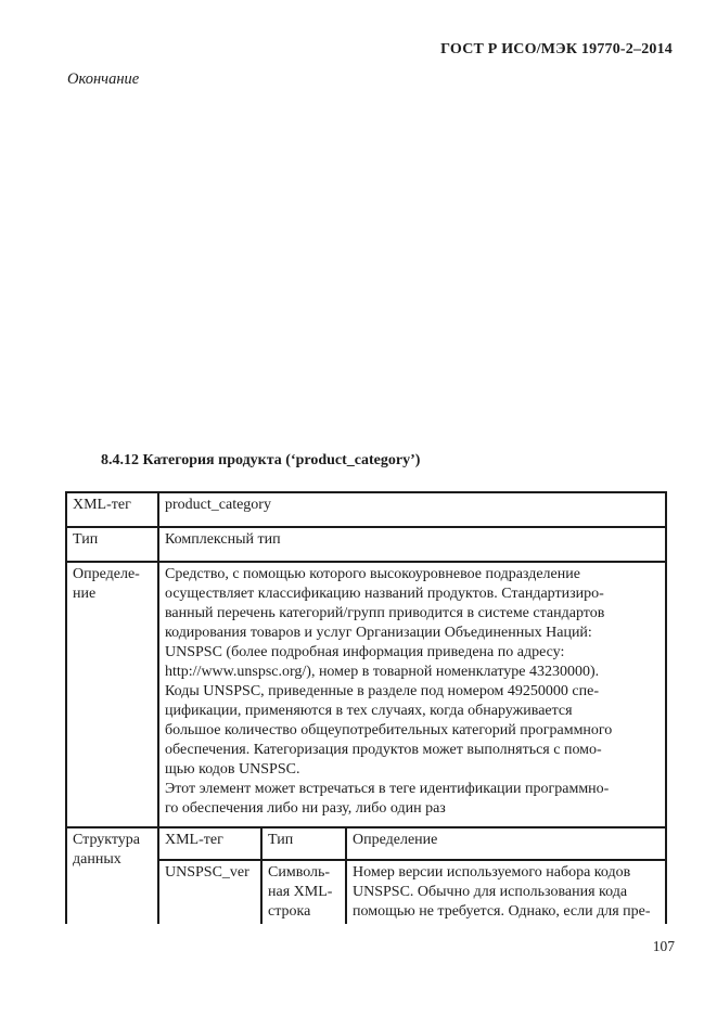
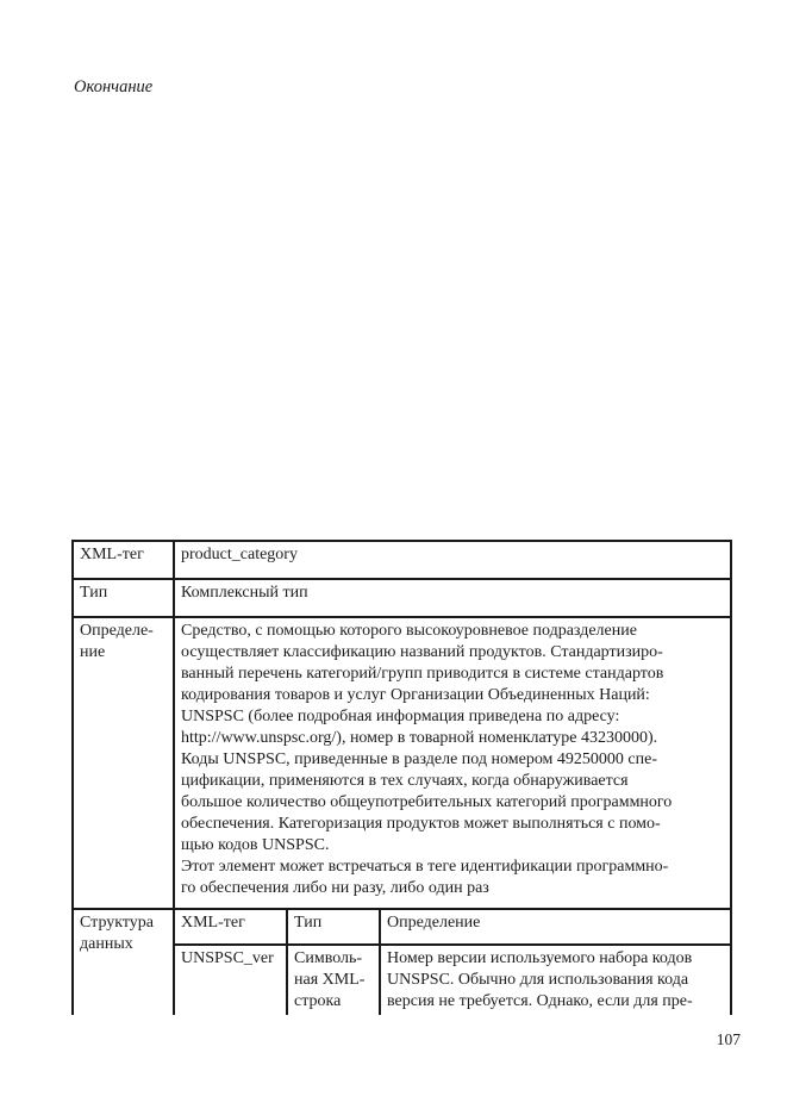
- ГОСТ Р ИСО/МЭК 19770-2–2014
  Окончание
- 8.4.12 Категория продукта (‘product_category’)
  XML-тег	product_category
  Тип	Комплексный тип
  Определе- ние	Средство, с помощью которого высокоуровневое подразделение осуществляет классификацию названий продуктов. Стандартизиро- ванный перечень категорий/групп приводится в системе стандартов кодирования товаров и услуг Организации Объединенных Наций: UNSPSC (более подробная информация приведена по адресу: http://www.unspsc.org/), номер в товарной номенклатуре 43230000). Коды UNSPSC, приведенные в разделе под номером 49250000 спе- цификации, применяются в тех случаях, когда обнаруживается большое количество общеупотребительных категорий программного обеспечения. Категоризация продуктов может выполняться с помо- щью кодов UNSPSC. Этот элемент может встречаться в теге идентификации программно- го обеспечения либо ни разу, либо один раз
  Структура данных	XML-тег	Тип	Определение
- UNSPSC_ver	Символь- ная XML- строка	Номер версии используемого набора кодов UNSPSC. Обычно для использования кода помощью не требуется. Однако, если для пре-
+ UNSPSC_ver	Символь- ная XML- строка	Номер версии используемого набора кодов UNSPSC. Обычно для использования кода версия не требуется. Однако, если для пре-
  107
